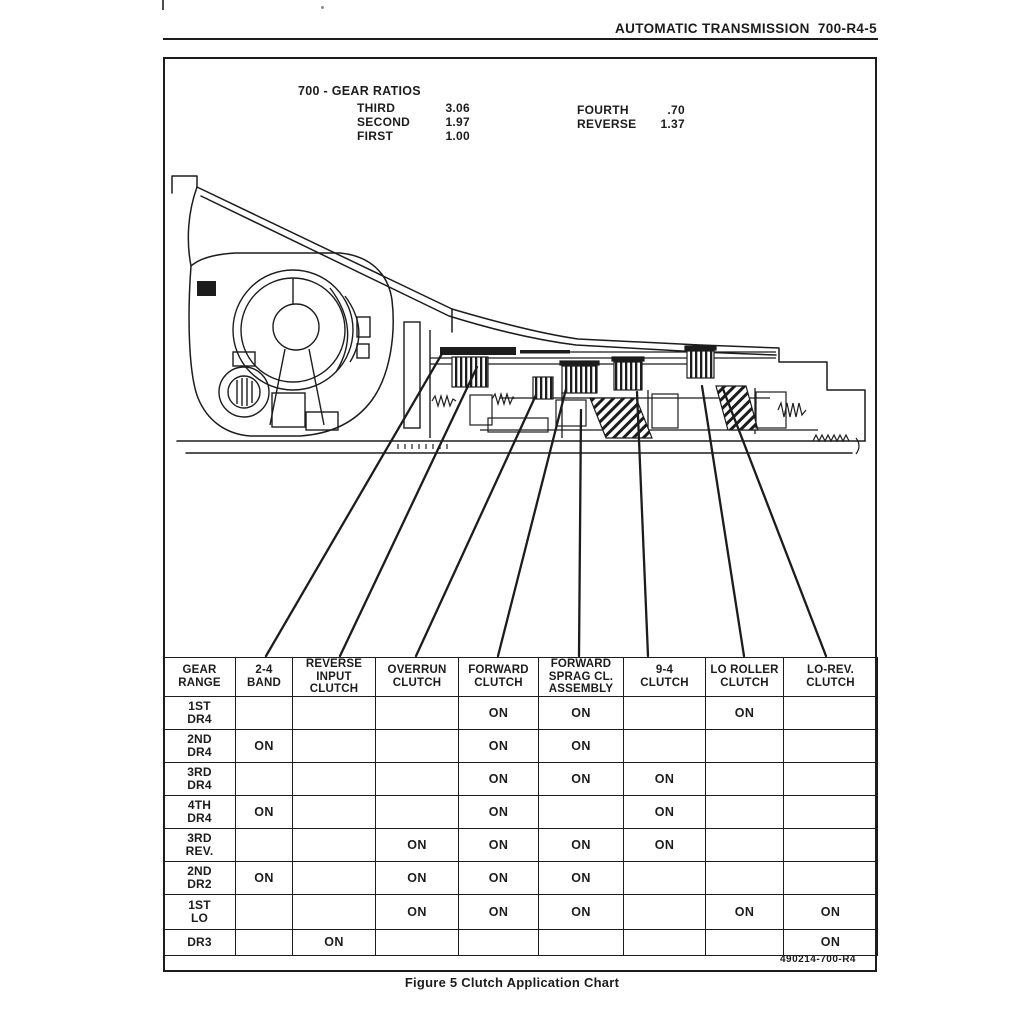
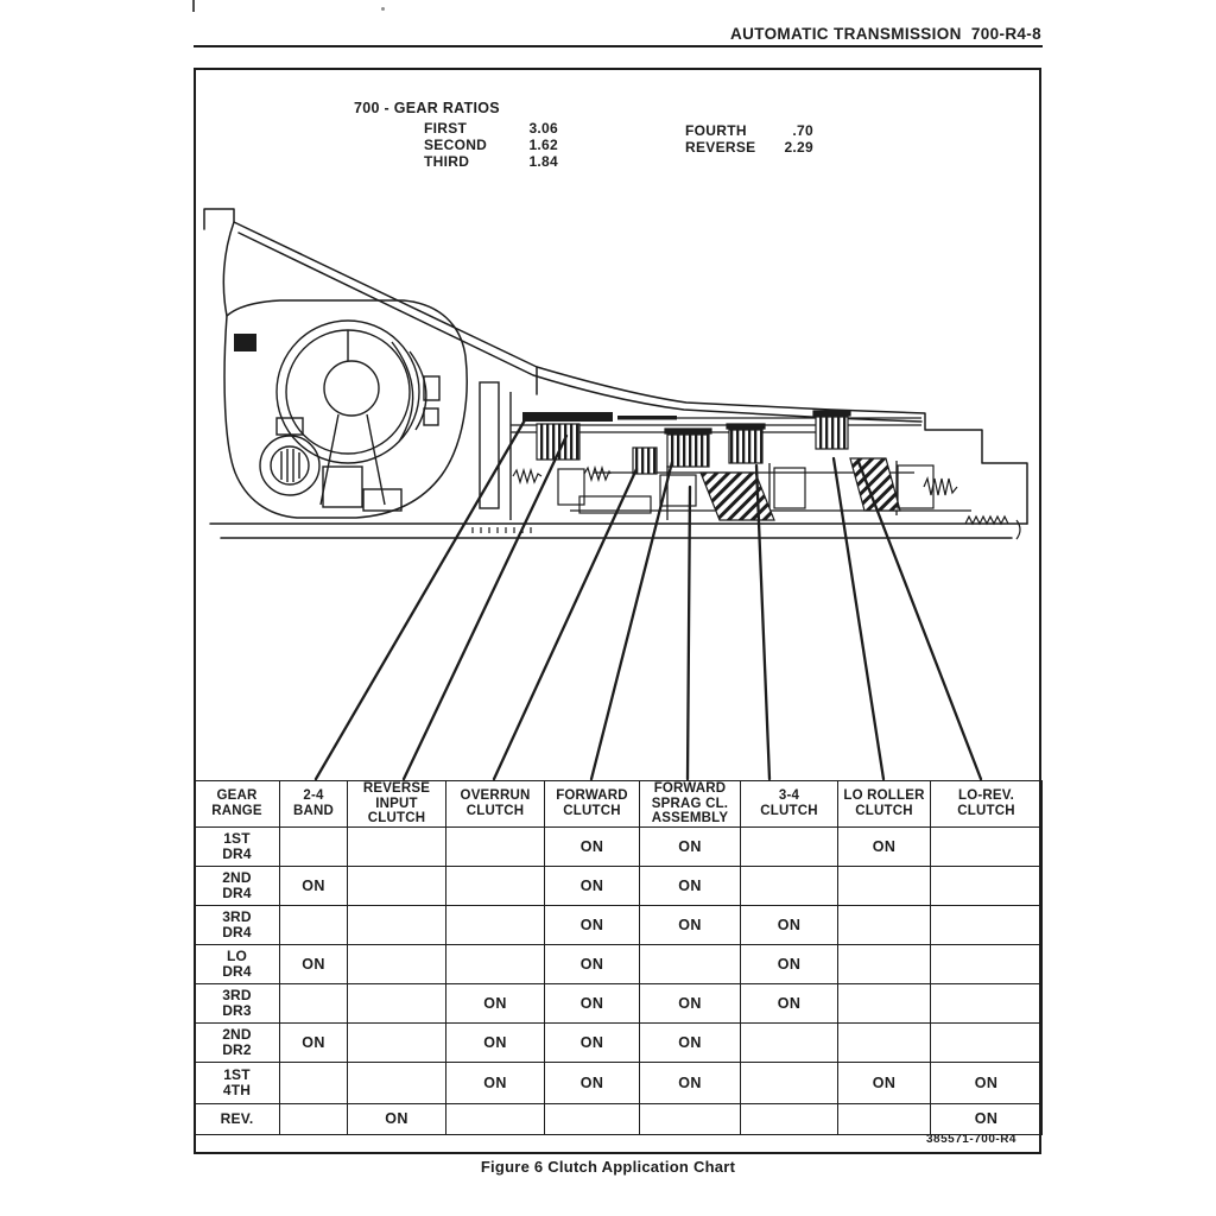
- AUTOMATIC TRANSMISSION 700-R4-5
+ AUTOMATIC TRANSMISSION 700-R4-8
  700 - GEAR RATIOS
- THIRD
+ FIRST
  3.06
  SECOND
- 1.97
+ 1.62
- FIRST
+ THIRD
- 1.00
+ 1.84
  FOURTH
  .70
  REVERSE
- 1.37
+ 2.29
- GEARRANGE	2-4BAND	REVERSEINPUTCLUTCH	OVERRUNCLUTCH	FORWARDCLUTCH	FORWARDSPRAG CL.ASSEMBLY	9-4CLUTCH	LO ROLLERCLUTCH	LO-REV.CLUTCH
+ GEARRANGE	2-4BAND	REVERSEINPUTCLUTCH	OVERRUNCLUTCH	FORWARDCLUTCH	FORWARDSPRAG CL.ASSEMBLY	3-4CLUTCH	LO ROLLERCLUTCH	LO-REV.CLUTCH
  1STDR4				ON	ON		ON
  2NDDR4	ON			ON	ON
  3RDDR4				ON	ON	ON
- 4THDR4	ON			ON		ON
+ LODR4	ON			ON		ON
- 3RDREV.			ON	ON	ON	ON
+ 3RDDR3			ON	ON	ON	ON
  2NDDR2	ON		ON	ON	ON
- 1STLO			ON	ON	ON		ON	ON
+ 1ST4TH			ON	ON	ON		ON	ON
- DR3		ON						ON
+ REV.		ON						ON
- 490214-700-R4
+ 385571-700-R4
- Figure 5 Clutch Application Chart
+ Figure 6 Clutch Application Chart
